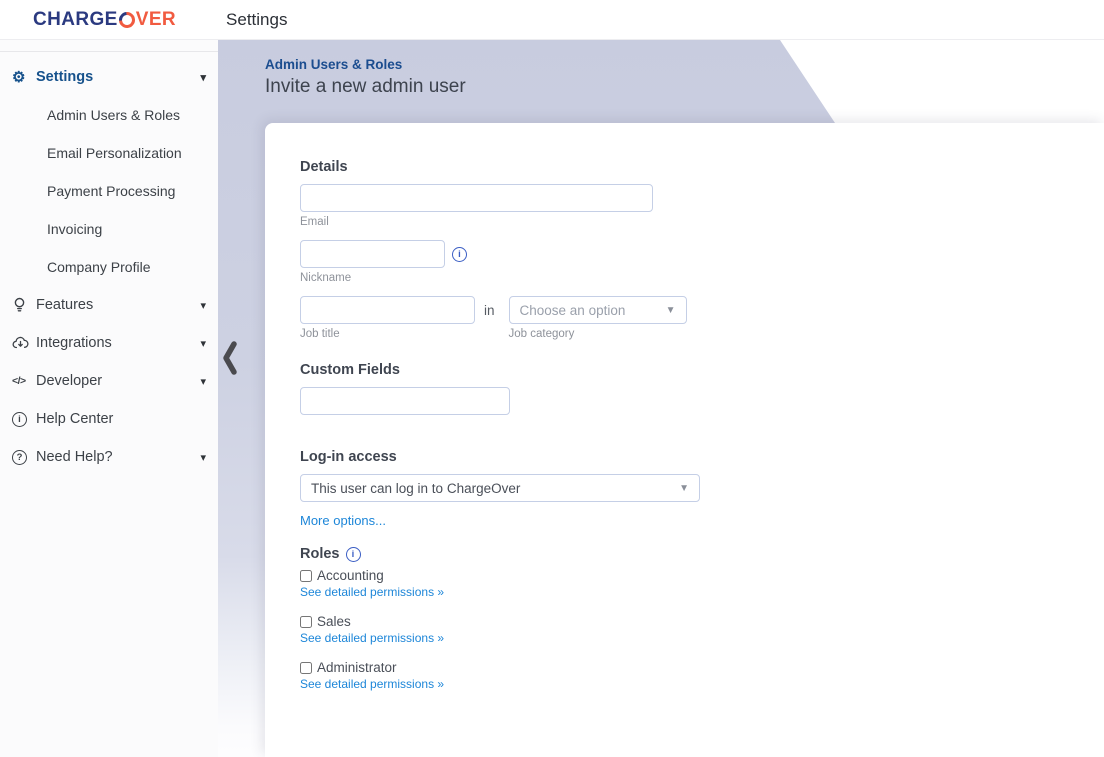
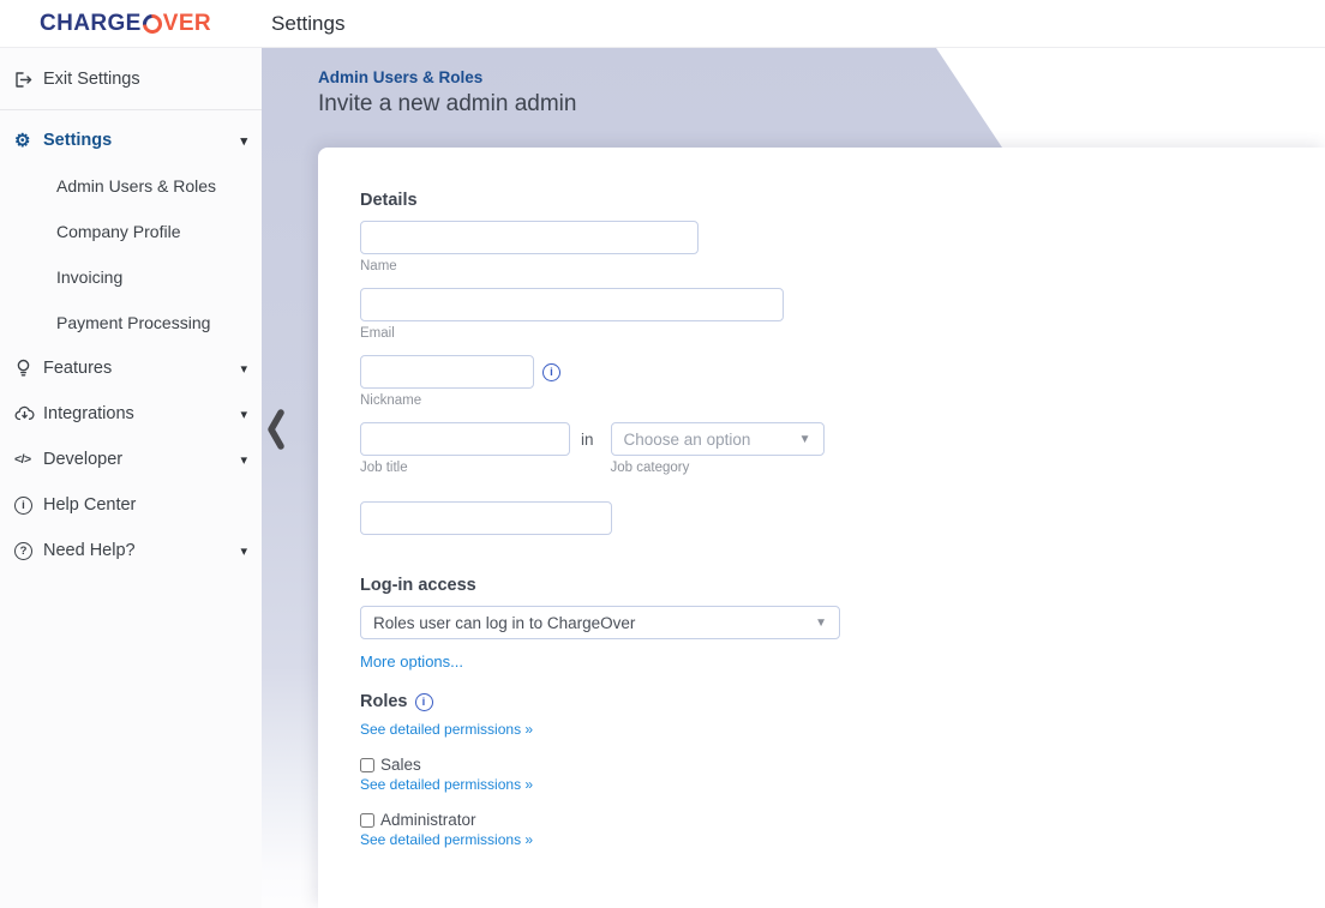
  CHARGE
  VER
  Settings
+ Exit Settings
  ⚙
  Settings
  ▾
  Admin Users & Roles
- Email Personalization
- Payment Processing
+ Company Profile
  Invoicing
- Company Profile
+ Payment Processing
  Features
  ▾
  Integrations
  ▾
  </>
  Developer
  ▾
  i
  Help Center
  ?
  Need Help?
  ▾
  Admin Users & Roles
- Invite a new admin user
+ Invite a new admin admin
  Details
+ Name
  Email
  i
  Nickname
  Job title
  in
  Choose an option
  ▼
  Job category
- Custom Fields
  Log-in access
- This user can log in to ChargeOver
+ Roles user can log in to ChargeOver
  ▼
  More options...
  Roles
  i
- Accounting
  See detailed permissions »
  Sales
  See detailed permissions »
  Administrator
  See detailed permissions »
